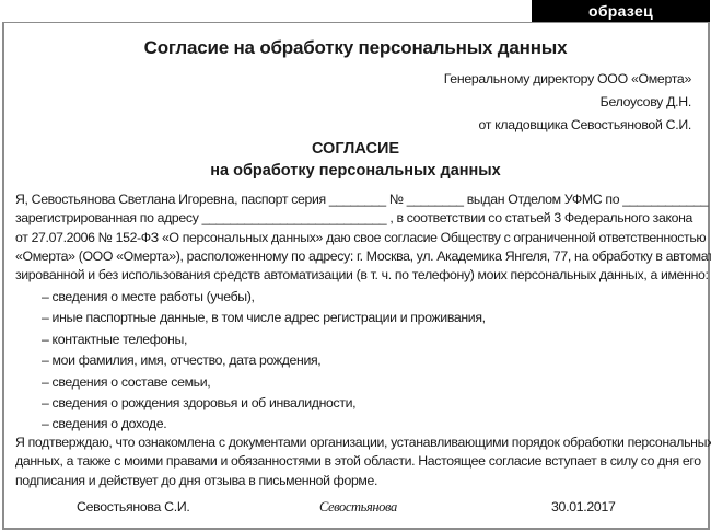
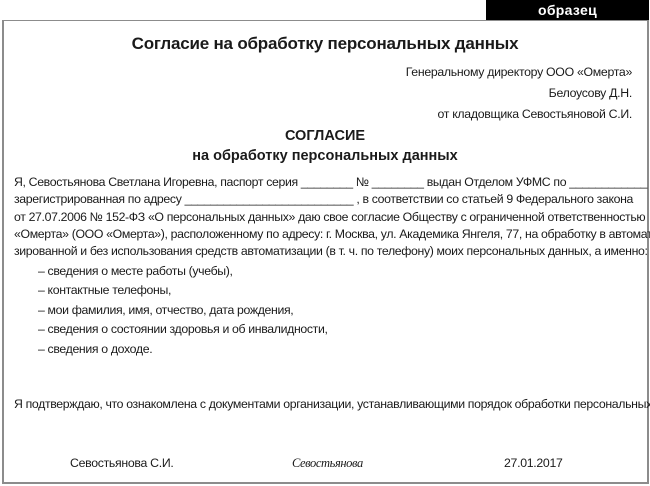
  образец
  Согласие на обработку персональных данных
  Генеральному директору ООО «Омерта»
  Белоусову Д.Н.
  от кладовщика Севостьяновой С.И.
  СОГЛАСИЕ
  на обработку персональных данных
  Я, Севостьянова Светлана Игоревна, паспорт серия ________ № ________ выдан Отделом УФМС по ____________
- зарегистрированная по адресу __________________________ , в соответствии со статьей 3 Федерального закона
+ зарегистрированная по адресу __________________________ , в соответствии со статьей 9 Федерального закона
  от 27.07.2006 № 152-ФЗ «О персональных данных» даю свое согласие Обществу с ограниченной ответственностью
  «Омерта» (ООО «Омерта»), расположенному по адресу: г. Москва, ул. Академика Янгеля, 77, на обработку в автома
  зированной и без использования средств автоматизации (в т. ч. по телефону) моих персональных данных, а именно:
  – сведения о месте работы (учебы),
- – иные паспортные данные, в том числе адрес регистрации и проживания,
  – контактные телефоны,
  – мои фамилия, имя, отчество, дата рождения,
- – сведения о составе семьи,
- – сведения о рождения здоровья и об инвалидности,
+ – сведения о состоянии здоровья и об инвалидности,
  – сведения о доходе.
  Я подтверждаю, что ознакомлена с документами организации, устанавливающими порядок обработки персональных
- данных, а также с моими правами и обязанностями в этой области. Настоящее согласие вступает в силу со дня его
- подписания и действует до дня отзыва в письменной форме.
  Севостьянова С.И.
  Севостьянова
- 30.01.2017
+ 27.01.2017
